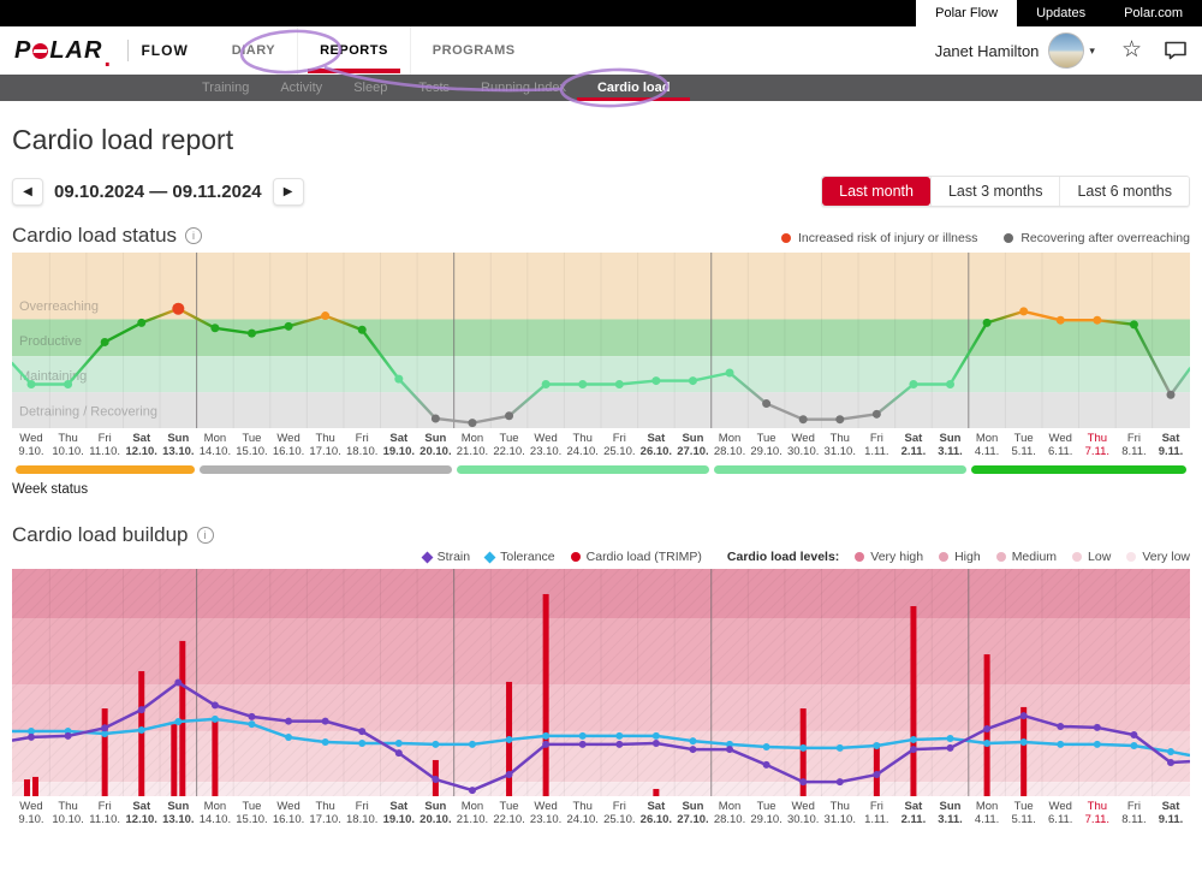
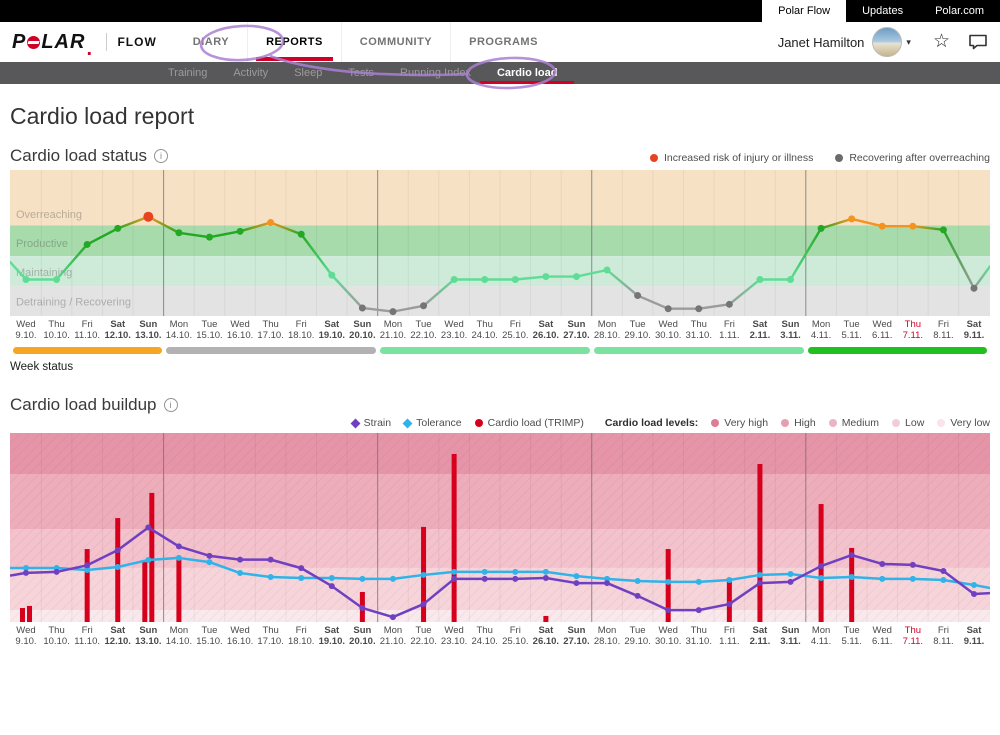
  Polar Flow
  Updates
  Polar.com
  P
  LAR
  FLOW
  DIARY
  REPORTS
+ COMMUNITY
  PROGRAMS
  Janet Hamilton
  ▾
  ☆
  Training
  Activity
  Sleep
  Tests
  Running Index
  Cardio load
  Cardio load report
- ◀
- 09.10.2024 — 09.11.2024
- ▶
- Last month
- Last 3 months
- Last 6 months
  Cardio load status
  i
  Increased risk of injury or illness
  Recovering after overreaching
  Overreaching
  Productive
  aintainig
  Detraining / Recovering
  Wed
  9.10.
  Thu
  10.10.
  Fri
  11.10.
  Sat
  12.10.
  Sun
  13.10.
  Mon
  14.10.
  Tue
  15.10.
  Wed
  16.10.
  Thu
  17.10.
  Fri
  18.10.
  Sat
  19.10.
  Sun
  20.10.
  Mon
  21.10.
  Tue
  22.10.
  Wed
  23.10.
  Thu
  24.10.
  Fri
  25.10.
  Sat
  26.10.
  Sun
  27.10.
  Mon
  28.10.
  Tue
  29.10.
  Wed
  30.10.
  Thu
  31.10.
  Fri
  1.11.
  Sat
  2.11.
  Sun
  3.11.
  Mon
  4.11.
  Tue
  5.11.
  Wed
  6.11.
  Thu
  7.11.
  Fri
  8.11.
  Sat
  9.11.
  Week status
  Cardio load buildup
  i
  Strain
  Tolerance
  Cardio load (TRIMP)
  Cardio load levels:
  Very high
  High
  Medium
  Low
  Very low
  Wed
  9.10.
  Thu
  10.10.
  Fri
  11.10.
  Sat
  12.10.
  Sun
  13.10.
  Mon
  14.10.
  Tue
  15.10.
  Wed
  16.10.
  Thu
  17.10.
  Fri
  18.10.
  Sat
  19.10.
  Sun
  20.10.
  Mon
  21.10.
  Tue
  22.10.
  Wed
  23.10.
  Thu
  24.10.
  Fri
  25.10.
  Sat
  26.10.
  Sun
  27.10.
  Mon
  28.10.
  Tue
  29.10.
  Wed
  30.10.
  Thu
  31.10.
  Fri
  1.11.
  Sat
  2.11.
  Sun
  3.11.
  Mon
  4.11.
  Tue
  5.11.
  Wed
  6.11.
  Thu
  7.11.
  Fri
  8.11.
  Sat
  9.11.
